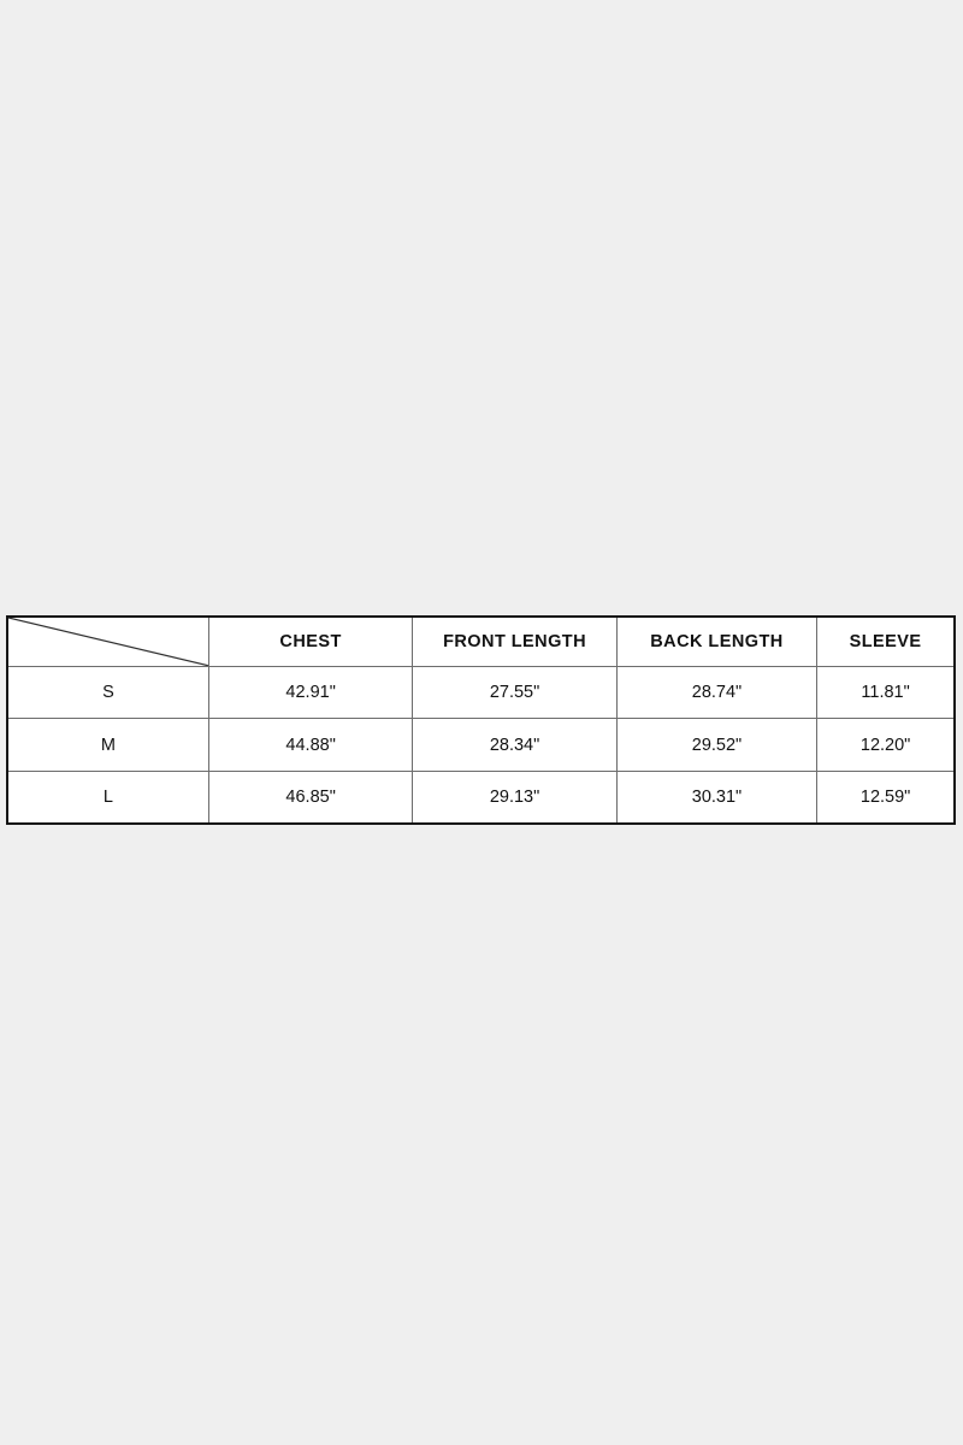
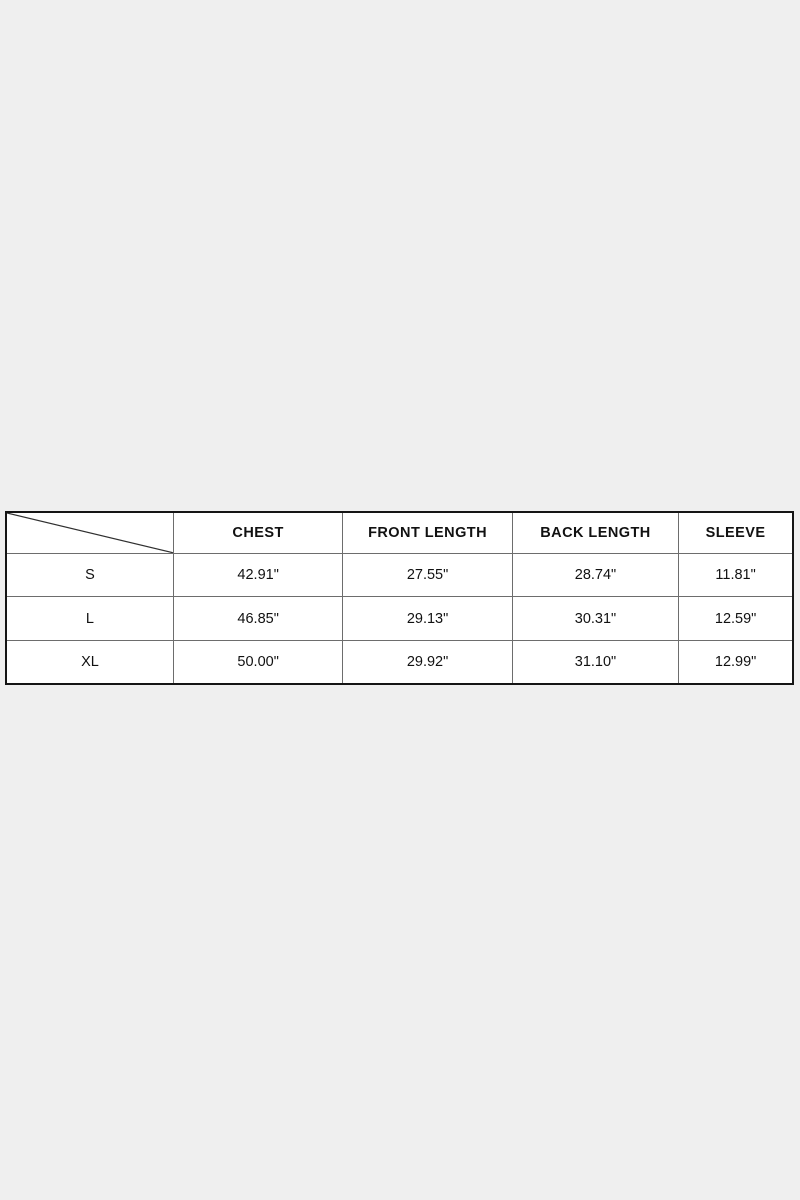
  	CHEST	FRONT LENGTH	BACK LENGTH	SLEEVE
  S	42.91"	27.55"	28.74"	11.81"
- M	44.88"	28.34"	29.52"	12.20"
  L	46.85"	29.13"	30.31"	12.59"
+ XL	50.00"	29.92"	31.10"	12.99"
